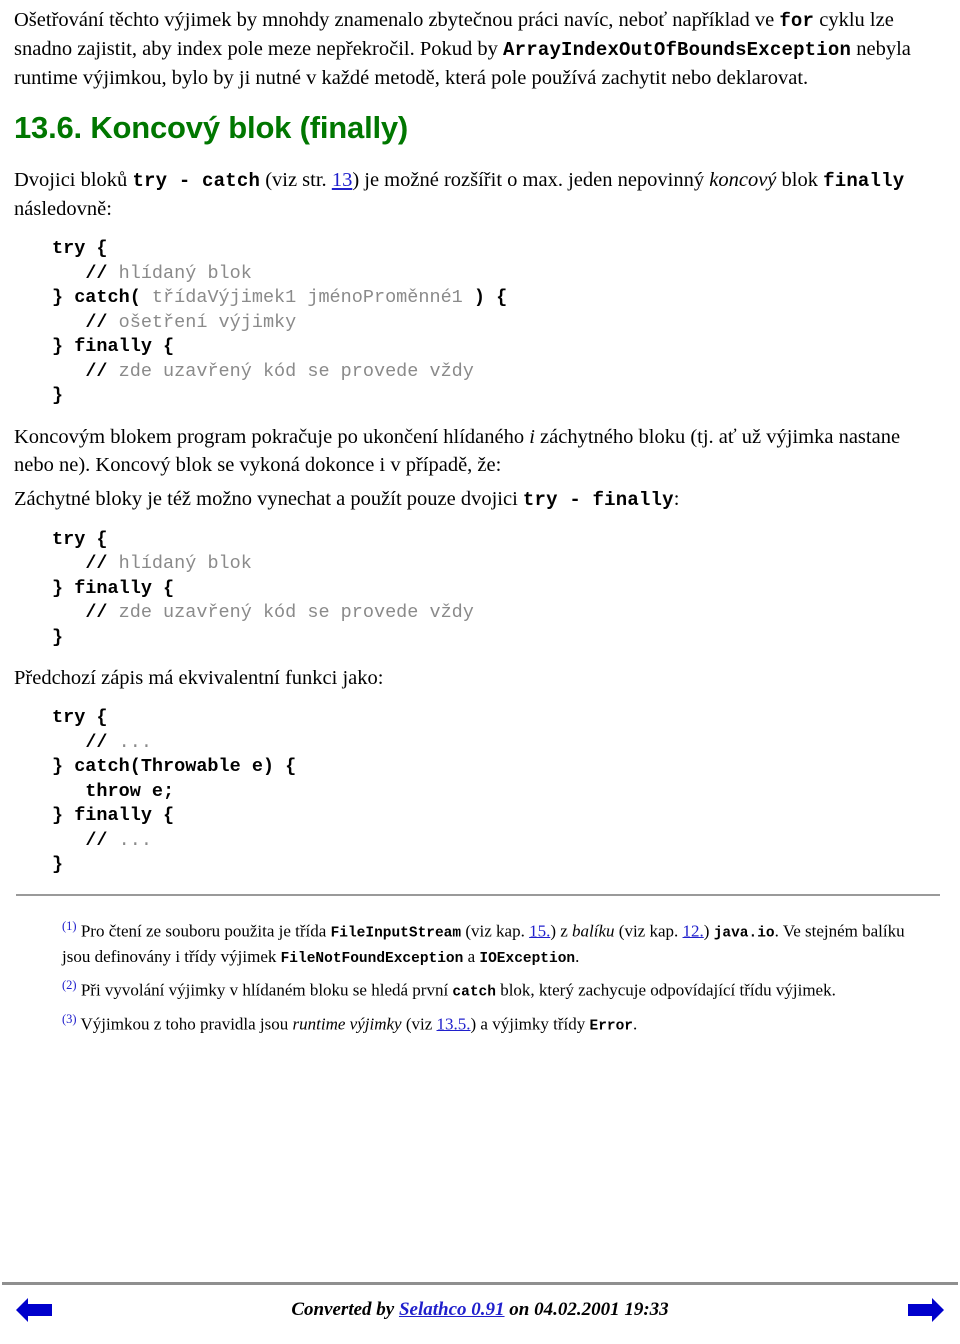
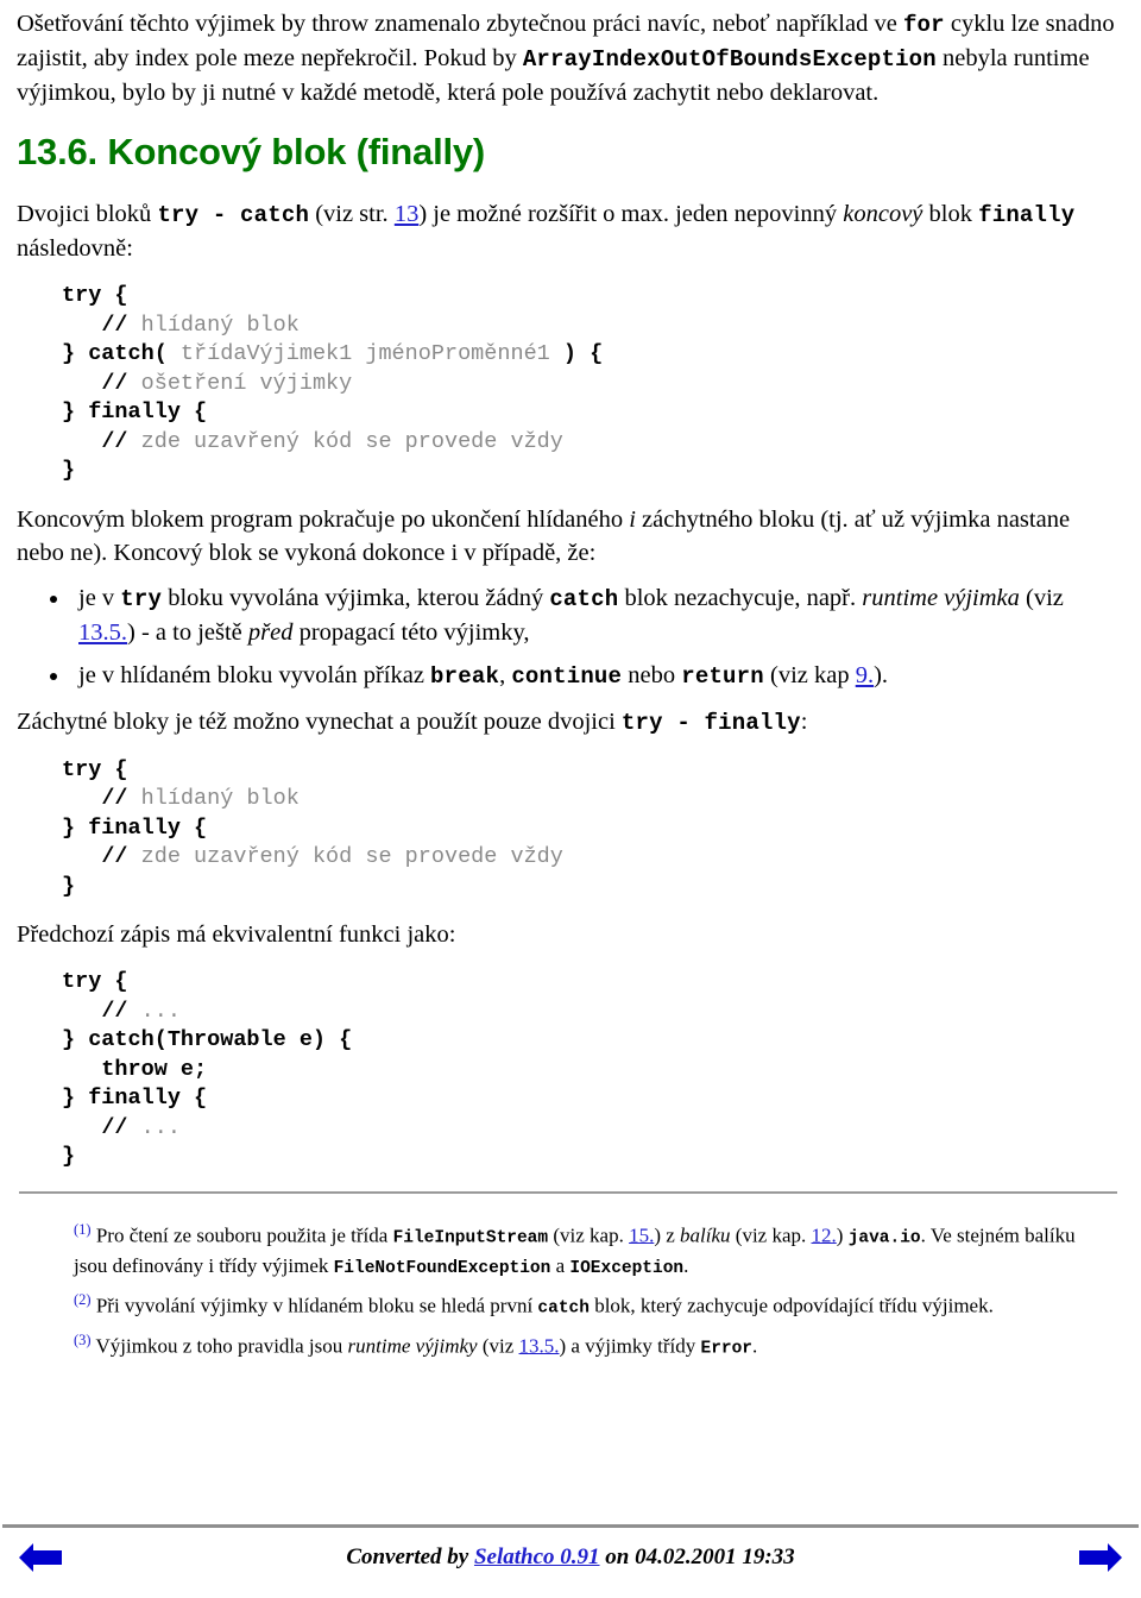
- Ošetřování těchto výjimek by mnohdy znamenalo zbytečnou práci navíc, neboť například ve for cyklu lze snadno zajistit, aby index pole meze nepřekročil. Pokud by ArrayIndexOutOfBoundsException nebyla runtime výjimkou, bylo by ji nutné v každé metodě, která pole používá zachytit nebo deklarovat.
+ Ošetřování těchto výjimek by throw znamenalo zbytečnou práci navíc, neboť například ve for cyklu lze snadno zajistit, aby index pole meze nepřekročil. Pokud by ArrayIndexOutOfBoundsException nebyla runtime výjimkou, bylo by ji nutné v každé metodě, která pole používá zachytit nebo deklarovat.
  13.6. Koncový blok (finally)
  Dvojici bloků try - catch (viz str. 13) je možné rozšířit o max. jeden nepovinný koncový blok finally následovně:
  try { // hlídaný blok } catch( třídaVýjimek1 jménoProměnné1 ) { // ošetření výjimky } finally { // zde uzavřený kód se provede vždy }
  Koncovým blokem program pokračuje po ukončení hlídaného i záchytného bloku (tj. ať už výjimka nastane nebo ne). Koncový blok se vykoná dokonce i v případě, že:
+ je v try bloku vyvolána výjimka, kterou žádný catch blok nezachycuje, např. runtime výjimka (viz 13.5.) - a to ještě před propagací této výjimky,
+ je v hlídaném bloku vyvolán příkaz break, continue nebo return (viz kap 9.).
  Záchytné bloky je též možno vynechat a použít pouze dvojici try - finally:
  try { // hlídaný blok } finally { // zde uzavřený kód se provede vždy }
  Předchozí zápis má ekvivalentní funkci jako:
  try { // ... } catch(Throwable e) { throw e; } finally { // ... }
  (1) Pro čtení ze souboru použita je třída FileInputStream (viz kap. 15.) z balíku (viz kap. 12.) java.io. Ve stejném balíku jsou definovány i třídy výjimek FileNotFoundException a IOException.
  (2) Při vyvolání výjimky v hlídaném bloku se hledá první catch blok, který zachycuje odpovídající třídu výjimek.
  (3) Výjimkou z toho pravidla jsou runtime výjimky (viz 13.5.) a výjimky třídy Error.
  Converted by Selathco 0.91 on 04.02.2001 19:33
